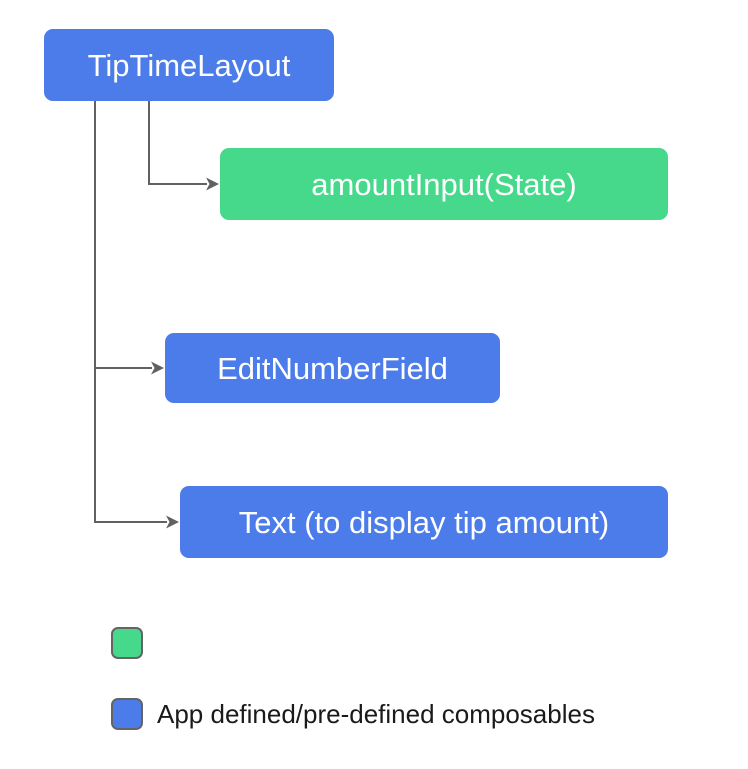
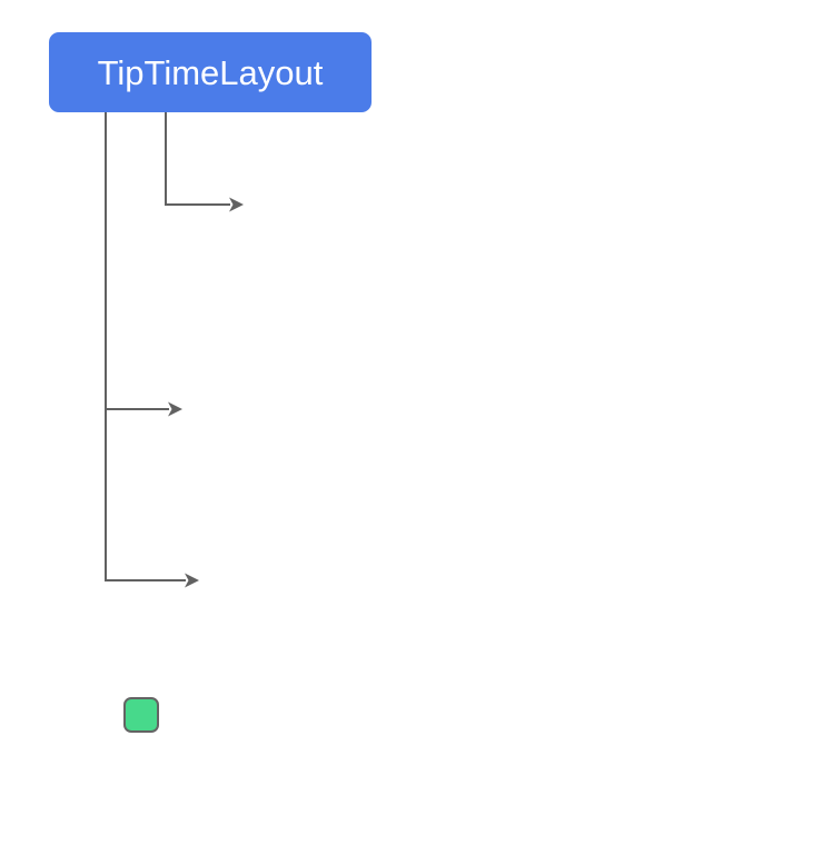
  TipTimeLayout
- amountInput(State)
- EditNumberField
- Text (to display tip amount)
- App defined/pre-defined composables
